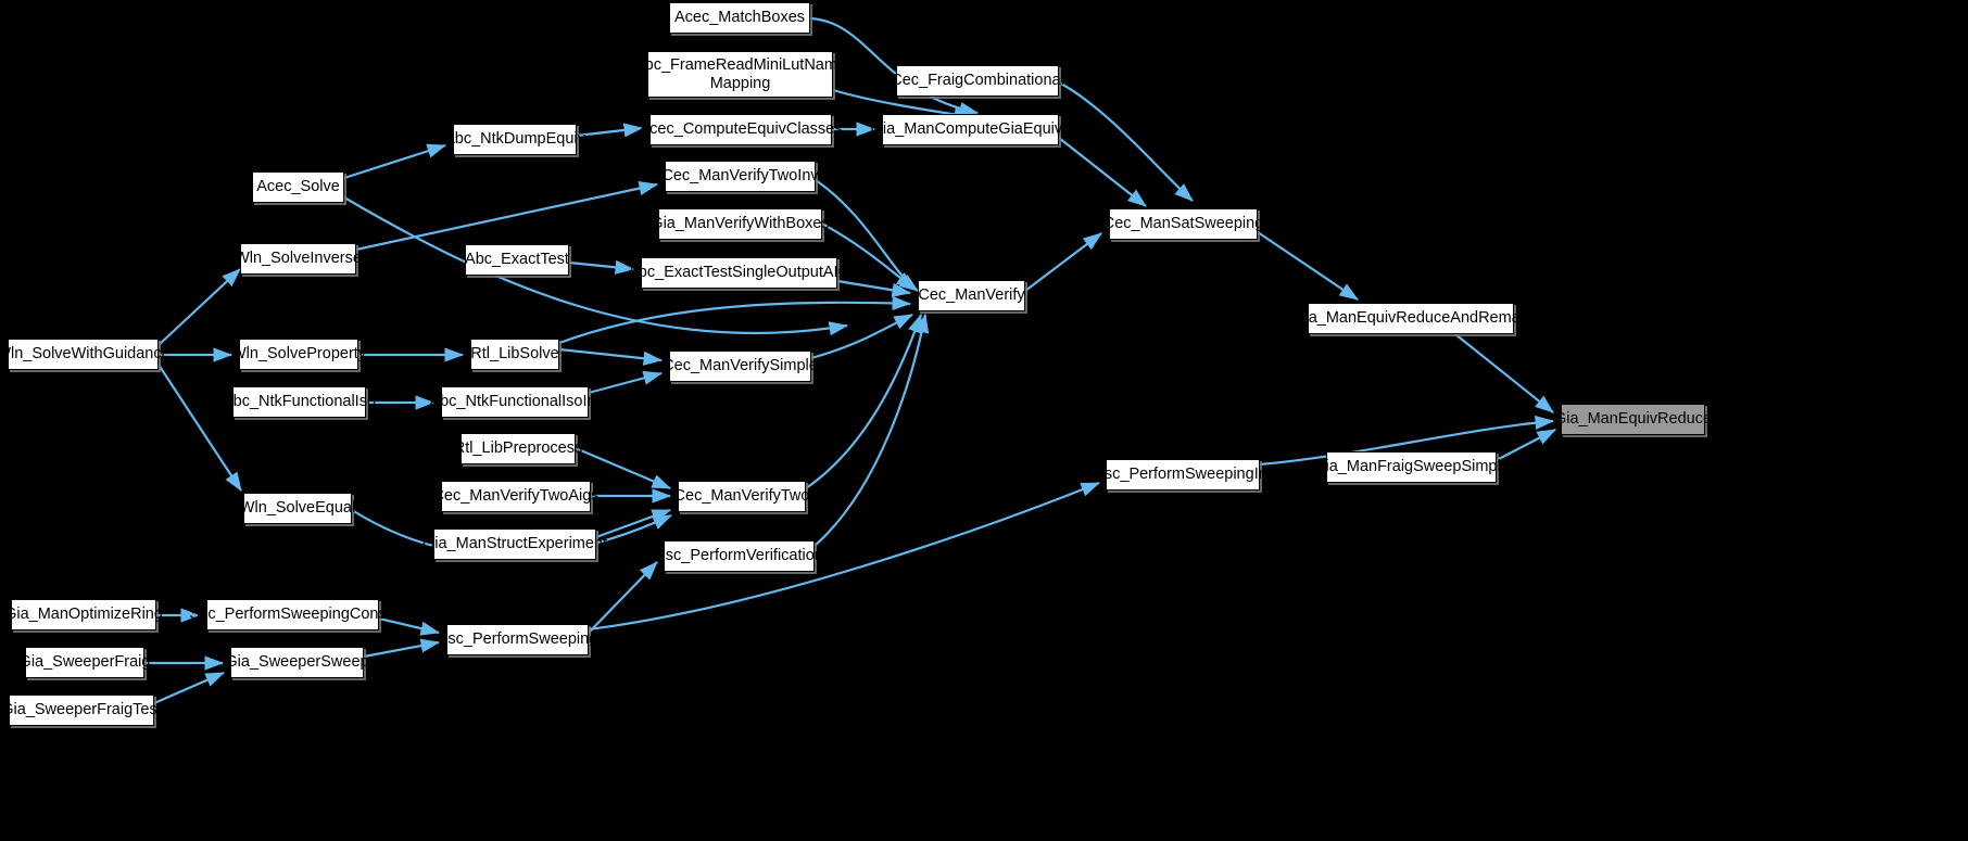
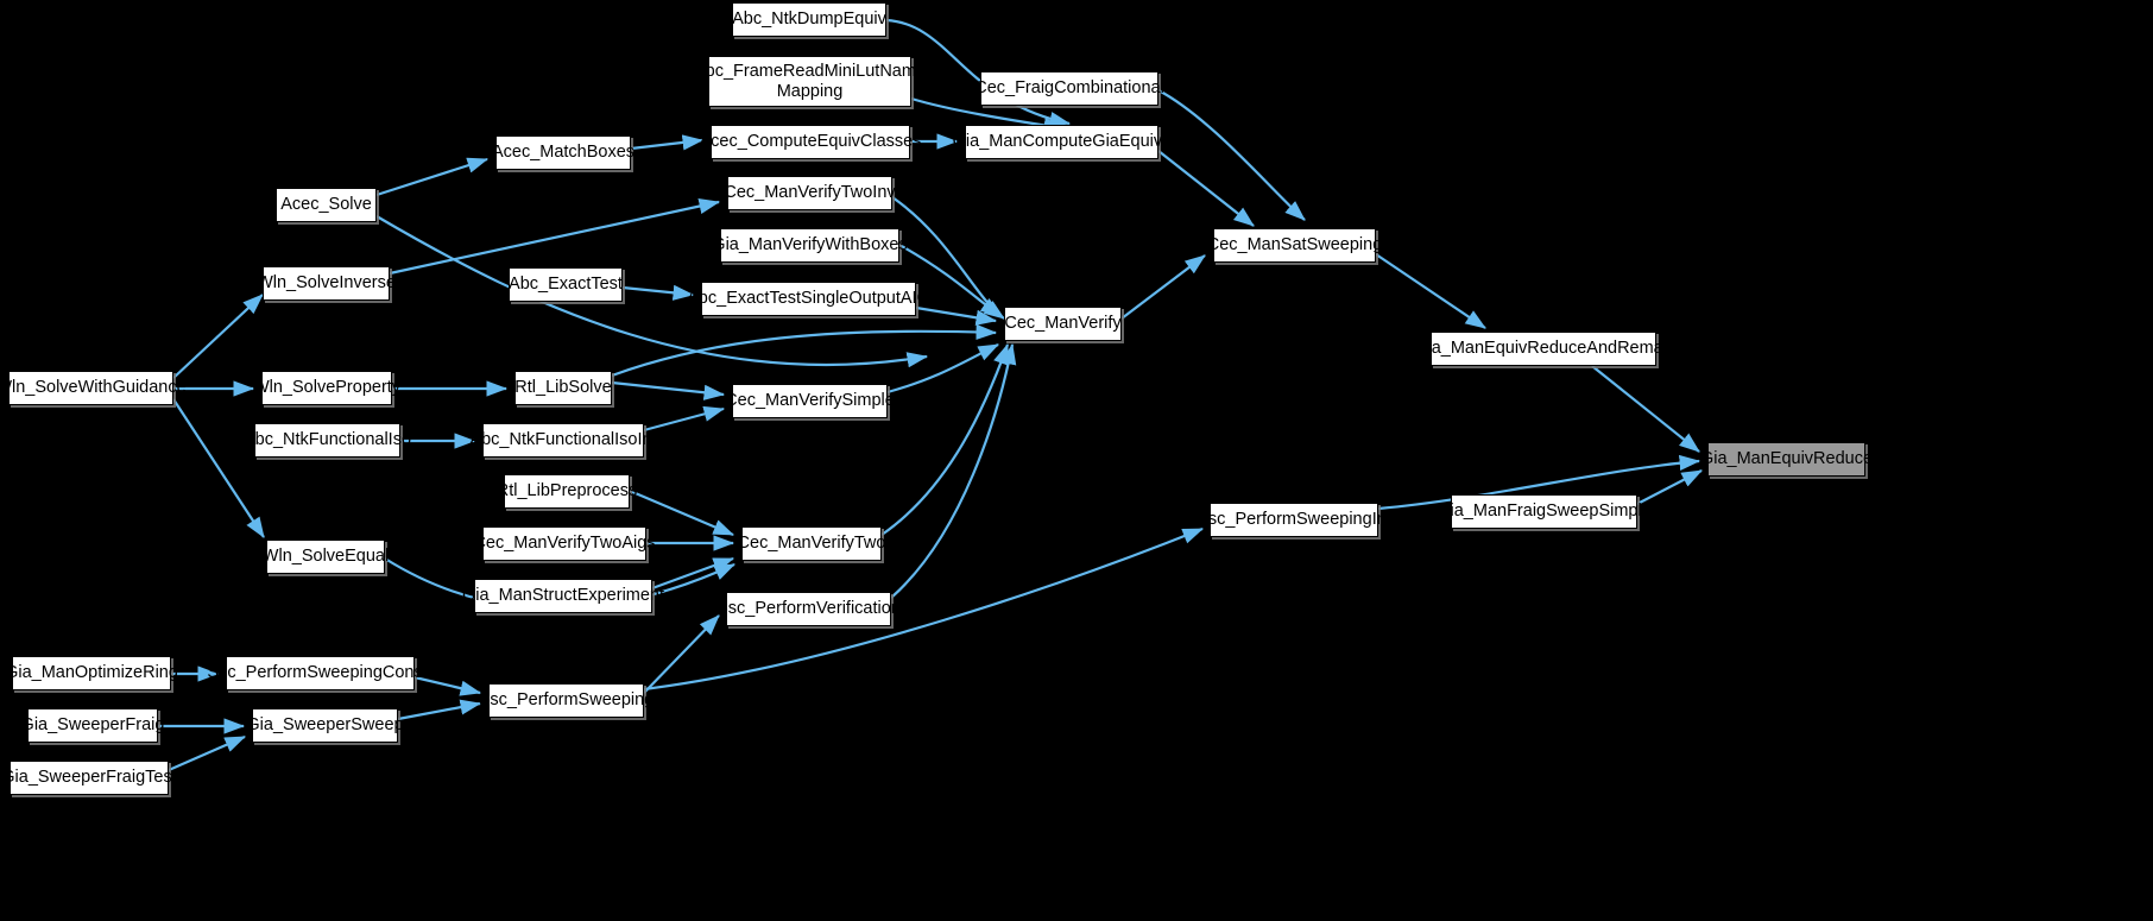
- Acec_MatchBoxes
+ Abc_NtkDumpEquiv
  Abc_FrameReadMiniLutName
  Mapping
  Cec_FraigCombinational
  Acec_ComputeEquivClasses
  Gia_ManComputeGiaEquivs
- Abc_NtkDumpEquiv
+ Acec_MatchBoxes
  Cec_ManVerifyTwoInv
  Acec_Solve
  Gia_ManVerifyWithBoxes
  Cec_ManSatSweeping
  Wln_SolveInverse
  Abc_ExactTest
  Abc_ExactTestSingleOutputAIG
  Cec_ManVerify
  Gia_ManEquivReduceAndRemap
  Wln_SolveWithGuidance
  Wln_SolveProperty
  Rtl_LibSolve
  Cec_ManVerifySimple
  Abc_NtkFunctionalIso
  Abc_NtkFunctionalIsoInt
  Gia_ManEquivReduce
  Rtl_LibPreprocess
  Gia_ManFraigSweepSimple
  Ssc_PerformSweepingInt
  Cec_ManVerifyTwoAigs
  Cec_ManVerifyTwo
  Wln_SolveEqual
  Gia_ManStructExperiment
  Ssc_PerformVerification
  Gia_ManOptimizeRing
  Ssc_PerformSweepingConstr
  Ssc_PerformSweeping
  Gia_SweeperFraig
  Gia_SweeperSweep
  Gia_SweeperFraigTest
